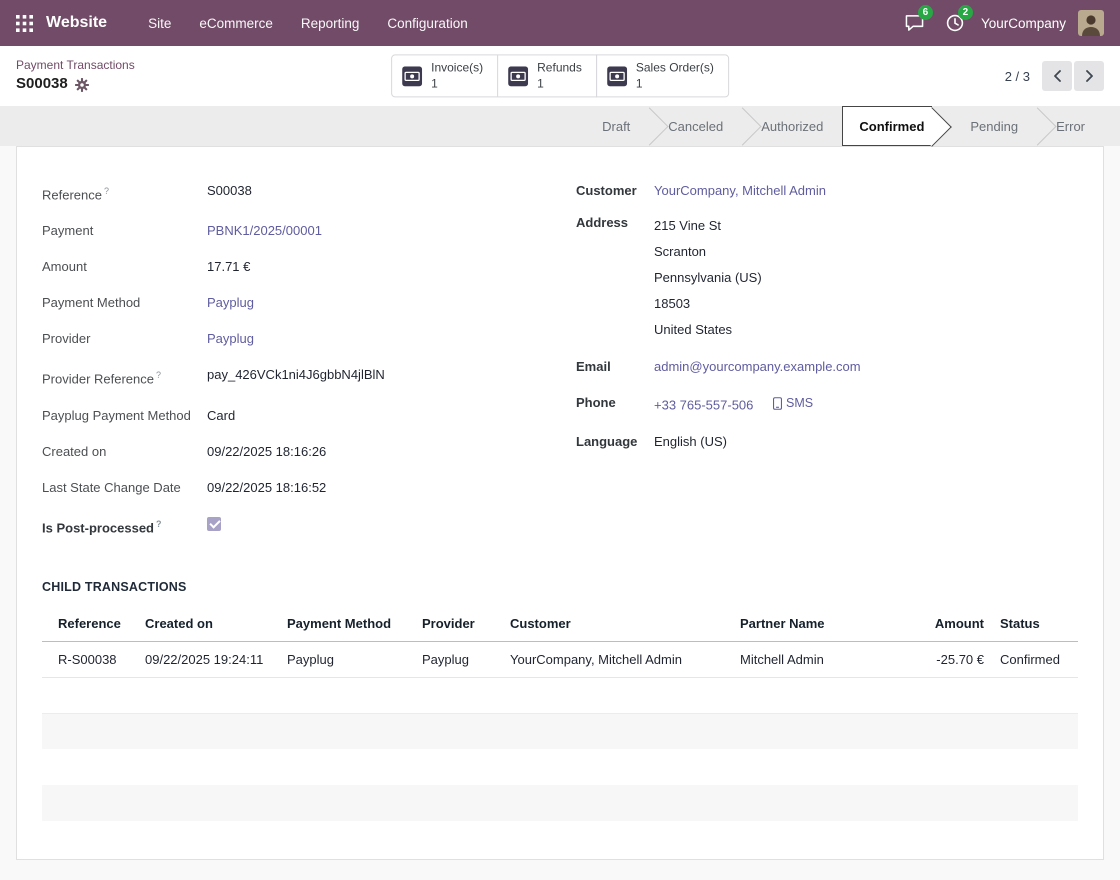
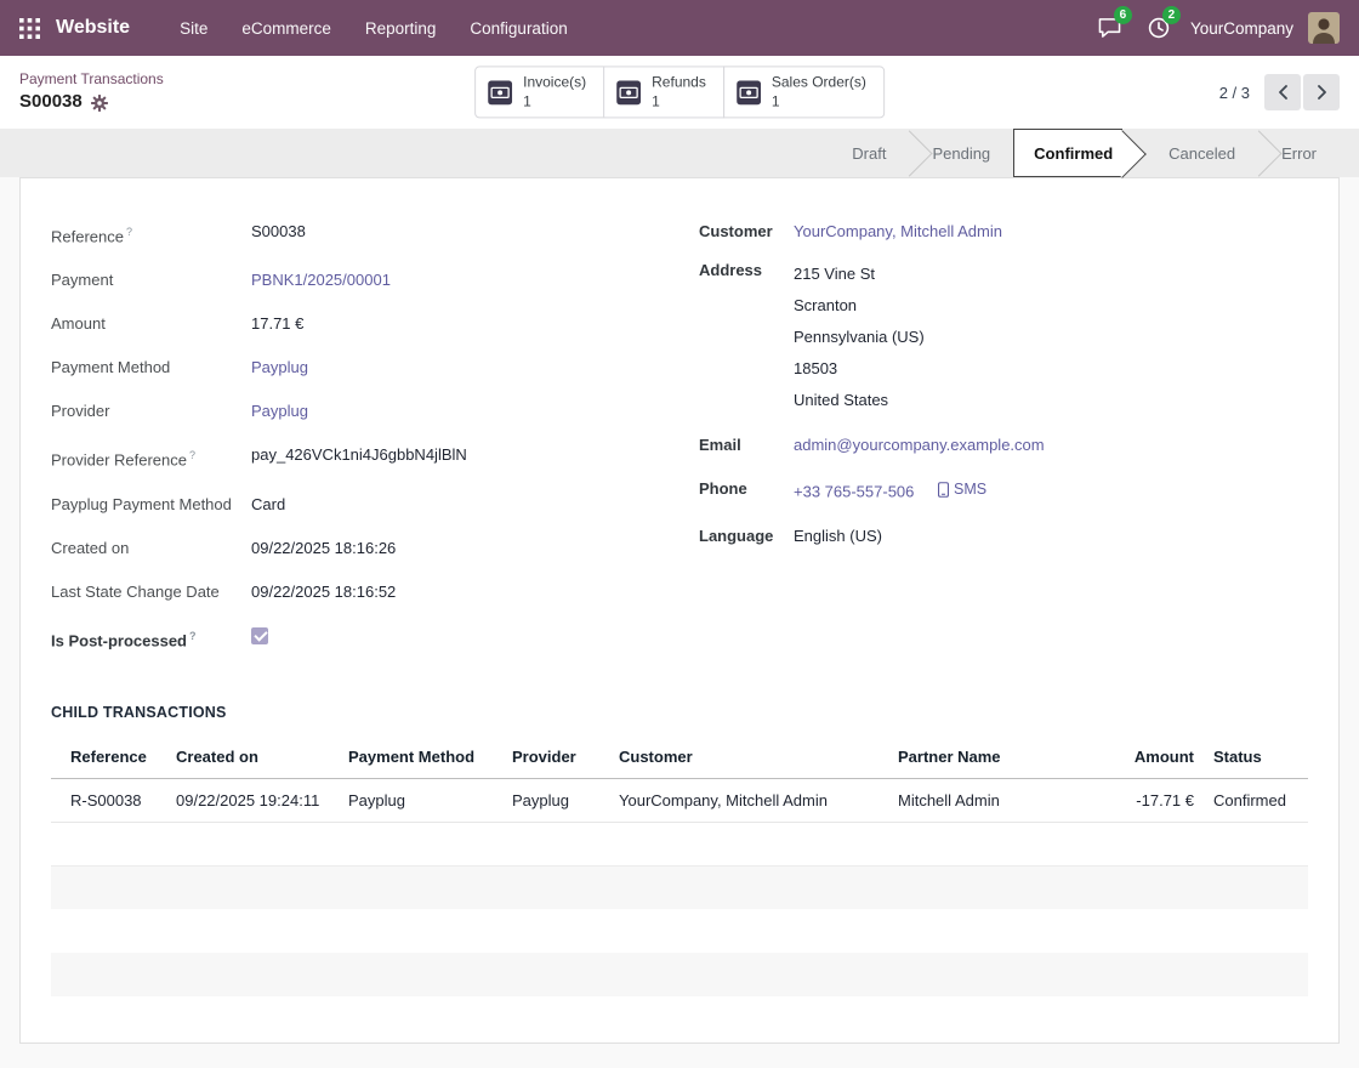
  Website
  Site
  eCommerce
  Reporting
  Configuration
  6
  2
  YourCompany
  Payment Transactions
  S00038
  Invoice(s)
  1
  Refunds
  1
  Sales Order(s)
  1
  2 / 3
  Draft
- Canceled
+ Pending
- Authorized
  Confirmed
- Pending
+ Canceled
  Error
  Reference ?
  S00038
  Payment
  PBNK1/2025/00001
  Amount
  17.71 €
  Payment Method
  Payplug
  Provider
  Payplug
  Provider Reference ?
  pay_426VCk1ni4J6gbbN4jlBlN
  Payplug Payment Method
  Card
  Created on
  09/22/2025 18:16:26
  Last State Change Date
  09/22/2025 18:16:52
  Is Post-processed ?
  Customer
  YourCompany, Mitchell Admin
  Address
  215 Vine St
  Scranton
  Pennsylvania (US)
  18503
  United States
  Email
  admin@yourcompany.example.com
  Phone
  +33 765-557-506
  SMS
  Language
  English (US)
  CHILD TRANSACTIONS
  Reference	Created on	Payment Method	Provider	Customer	Partner Name	Amount	Status
- R-S00038	09/22/2025 19:24:11	Payplug	Payplug	YourCompany, Mitchell Admin	Mitchell Admin	-25.70 €	Confirmed
+ R-S00038	09/22/2025 19:24:11	Payplug	Payplug	YourCompany, Mitchell Admin	Mitchell Admin	-17.71 €	Confirmed
